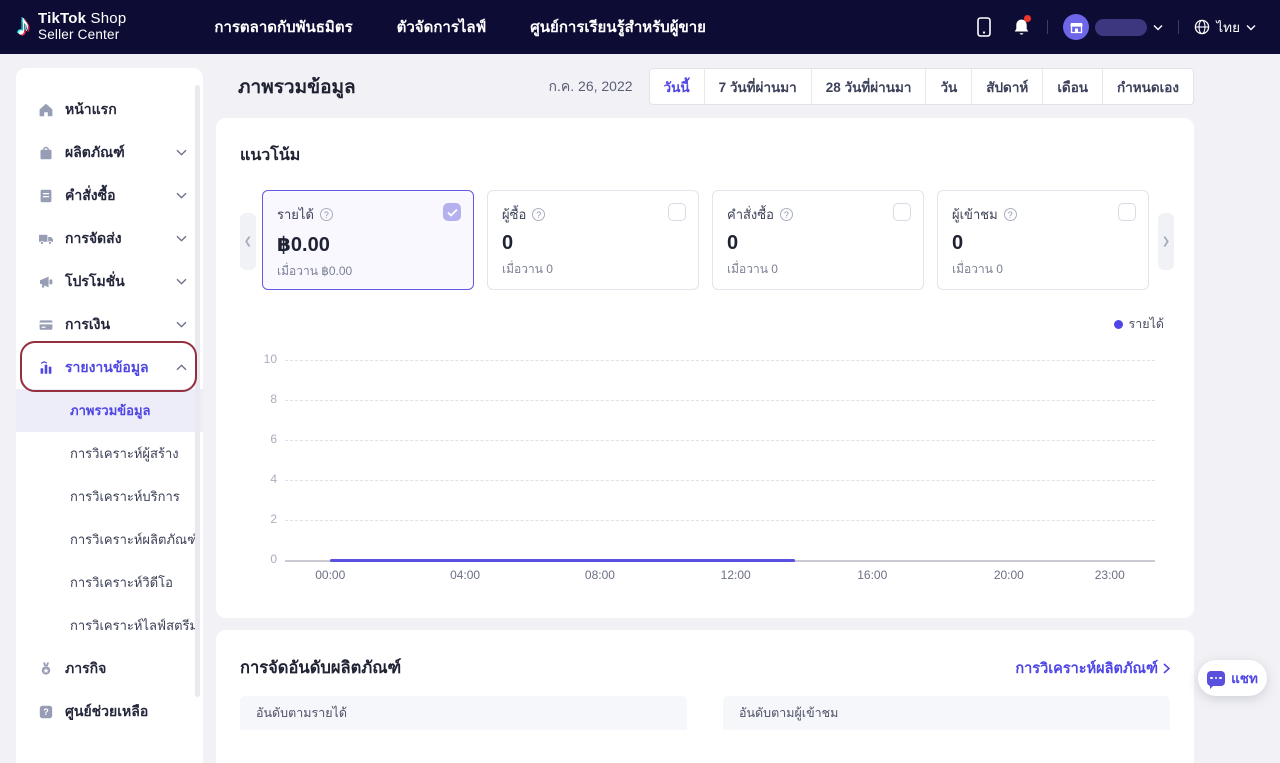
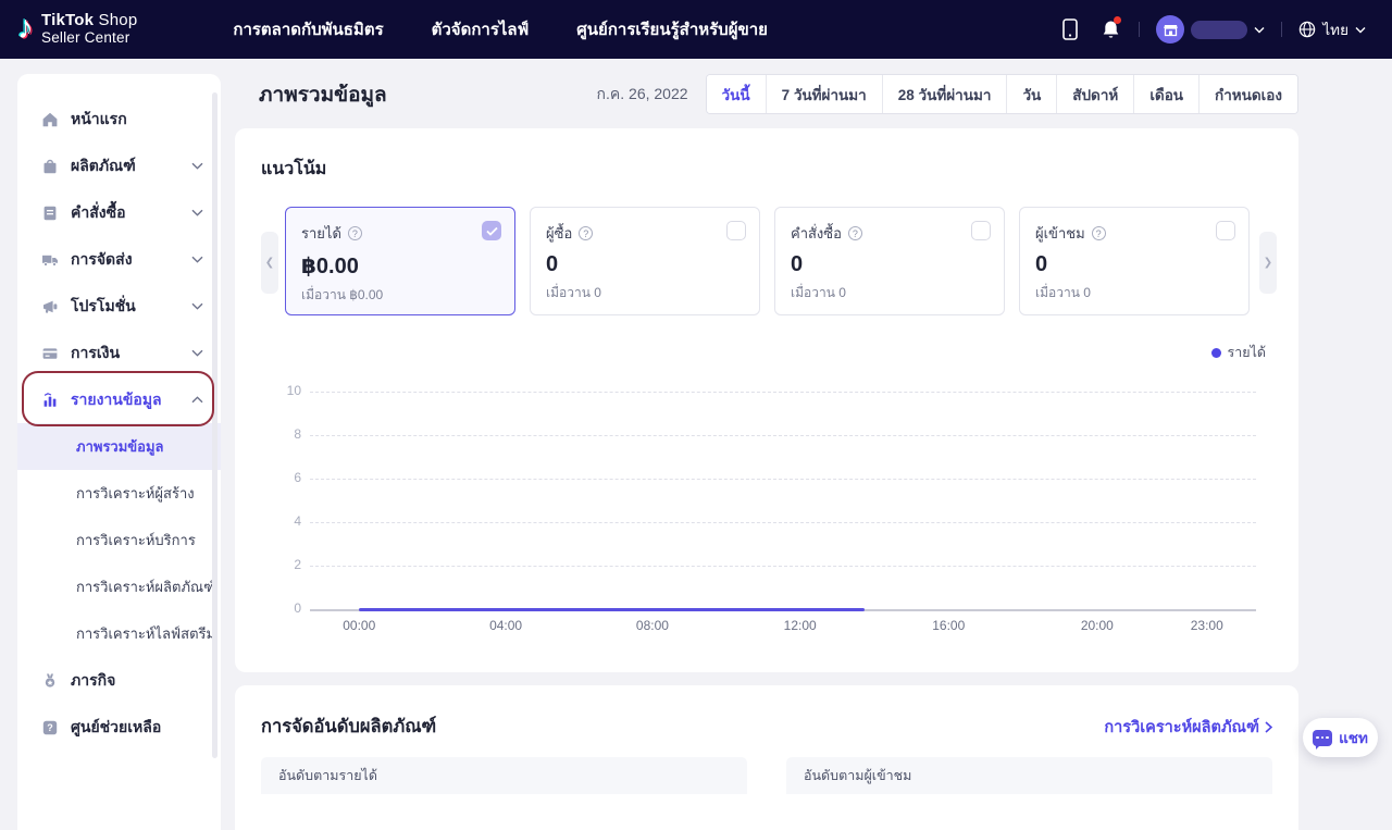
  ♪
  TikTok Shop
  Seller Center
  การตลาดกับพันธมิตร
  ตัวจัดการไลฟ์
  ศูนย์การเรียนรู้สำหรับผู้ขาย
  ไทย
  หน้าแรก
  ผลิตภัณฑ์
  คำสั่งซื้อ
  การจัดส่ง
  โปรโมชั่น
  การเงิน
  รายงานข้อมูล
  ภาพรวมข้อมูล
  การวิเคราะห์ผู้สร้าง
  การวิเคราะห์บริการ
  การวิเคราะห์ผลิตภัณฑ์
- การวิเคราะห์วิดีโอ
  การวิเคราะห์ไลฟ์สตรีม
  ภารกิจ
  ?
  ศูนย์ช่วยเหลือ
  ภาพรวมข้อมูล
  ก.ค. 26, 2022
  วันนี้
  7 วันที่ผ่านมา
  28 วันที่ผ่านมา
  วัน
  สัปดาห์
  เดือน
  กำหนดเอง
  แนวโน้ม
  ❮
  รายได้
  ?
  ฿0.00
  เมื่อวาน ฿0.00
  ผู้ซื้อ
  ?
  0
  เมื่อวาน 0
  คำสั่งซื้อ
  ?
  0
  เมื่อวาน 0
  ผู้เข้าชม
  ?
  0
  เมื่อวาน 0
  ❯
  รายได้
  10
  8
  6
  4
  2
  0
  00:00
  04:00
  08:00
  12:00
  16:00
  20:00
  23:00
  การจัดอันดับผลิตภัณฑ์
  การวิเคราะห์ผลิตภัณฑ์
  อันดับตามรายได้
  อันดับตามผู้เข้าชม
  แชท
